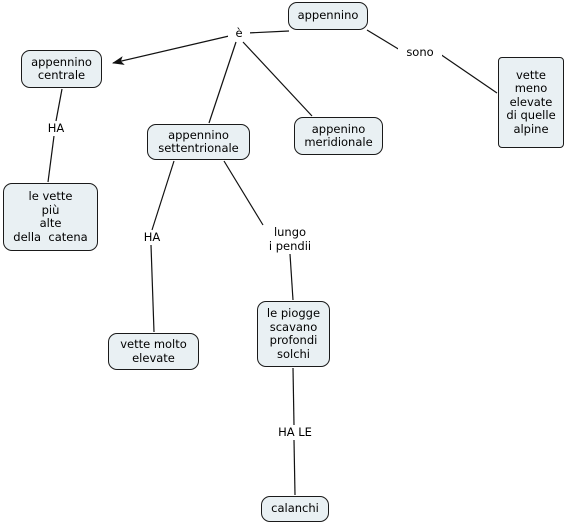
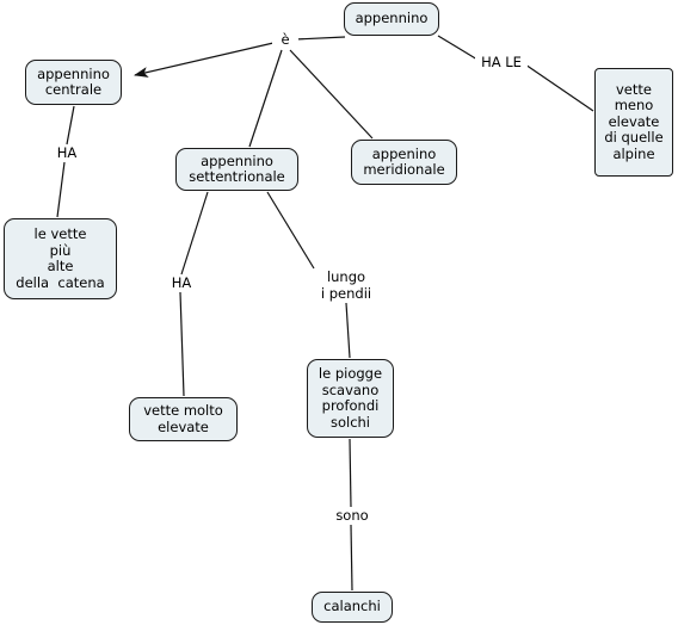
  appennino
  appennino
  centrale
  appennino
  settentrionale
  appenino
  meridionale
  vette
  meno
  elevate
  di quelle
  alpine
  le vette
  più
  alte
  della catena
  vette molto
  elevate
  le piogge
  scavano
  profondi
  solchi
  calanchi
  è
- sono
+ HA LE
  HA
  HA
  lungo
  i pendii
- HA LE
+ sono
